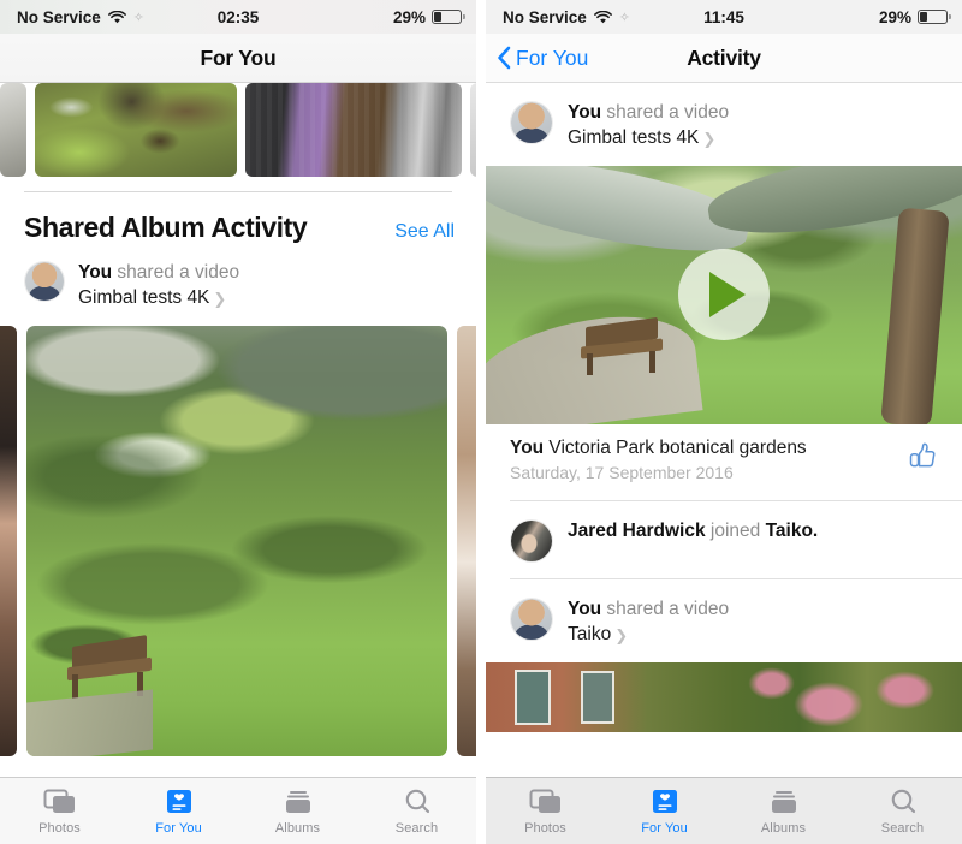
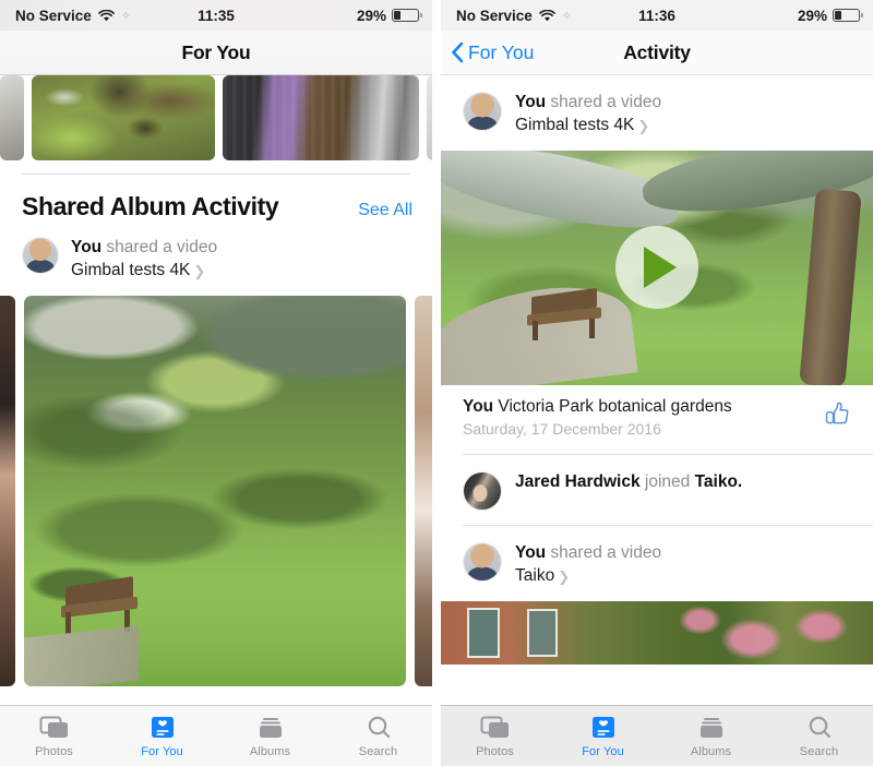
  No Service
  ✧
- 02:35
+ 11:35
  29%
  For You
  Shared Album Activity
  See All
  You shared a video
  Gimbal tests 4K
  ❯
  Photos
  For You
  Albums
  Search
  No Service
  ✧
- 11:45
+ 11:36
  29%
  For You
  Activity
  You shared a video
  Gimbal tests 4K
  ❯
  You Victoria Park botanical gardens
- Saturday, 17 September 2016
+ Saturday, 17 December 2016
  Jared Hardwick joined Taiko.
  You shared a video
  Taiko
  ❯
  Photos
  For You
  Albums
  Search
